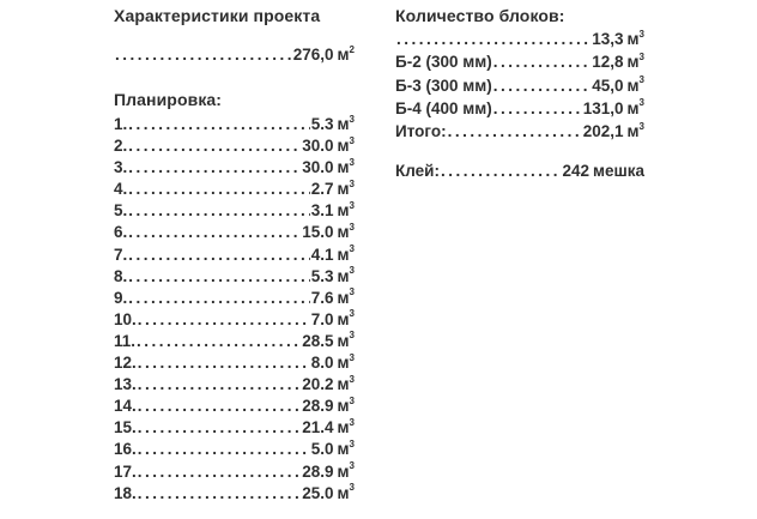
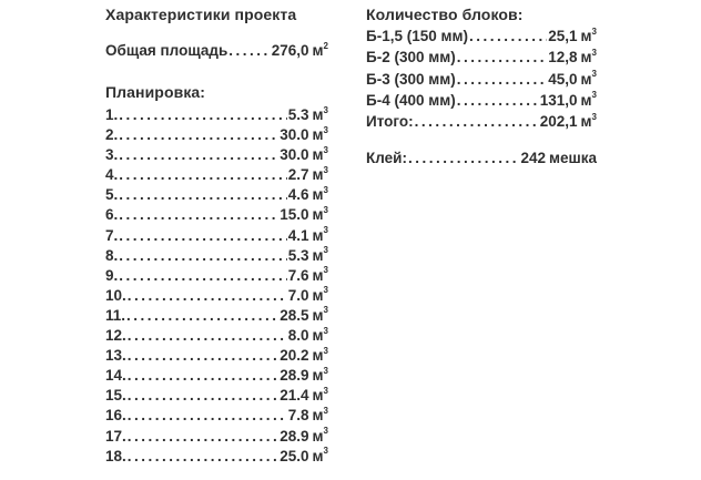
  Характеристики проекта
+ Общая площадь
  276,0 м2
  Планировка:
  1.
  5.3 м3
  2.
  30.0 м3
  3.
  30.0 м3
  4.
  2.7 м3
  5.
- 3.1 м3
+ 4.6 м3
  6.
  15.0 м3
  7.
  4.1 м3
  8.
  5.3 м3
  9.
  7.6 м3
  10.
  7.0 м3
  11.
  28.5 м3
  12.
  8.0 м3
  13.
  20.2 м3
  14.
  28.9 м3
  15.
  21.4 м3
  16.
- 5.0 м3
+ 7.8 м3
  17.
  28.9 м3
  18.
  25.0 м3
  Количество блоков:
+ Б-1,5 (150 мм)
- 13,3 м3
+ 25,1 м3
  Б-2 (300 мм)
  12,8 м3
  Б-3 (300 мм)
  45,0 м3
  Б-4 (400 мм)
  131,0 м3
  Итого:
  202,1 м3
  Клей:
  242 мешка
